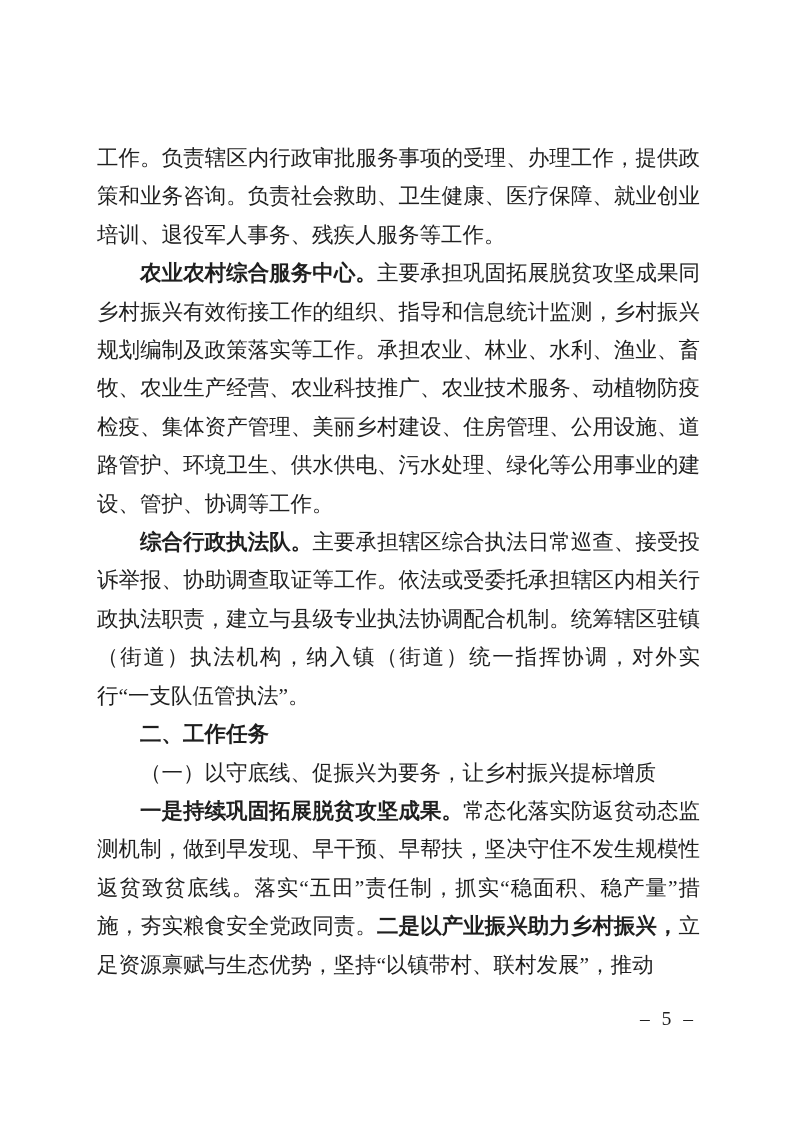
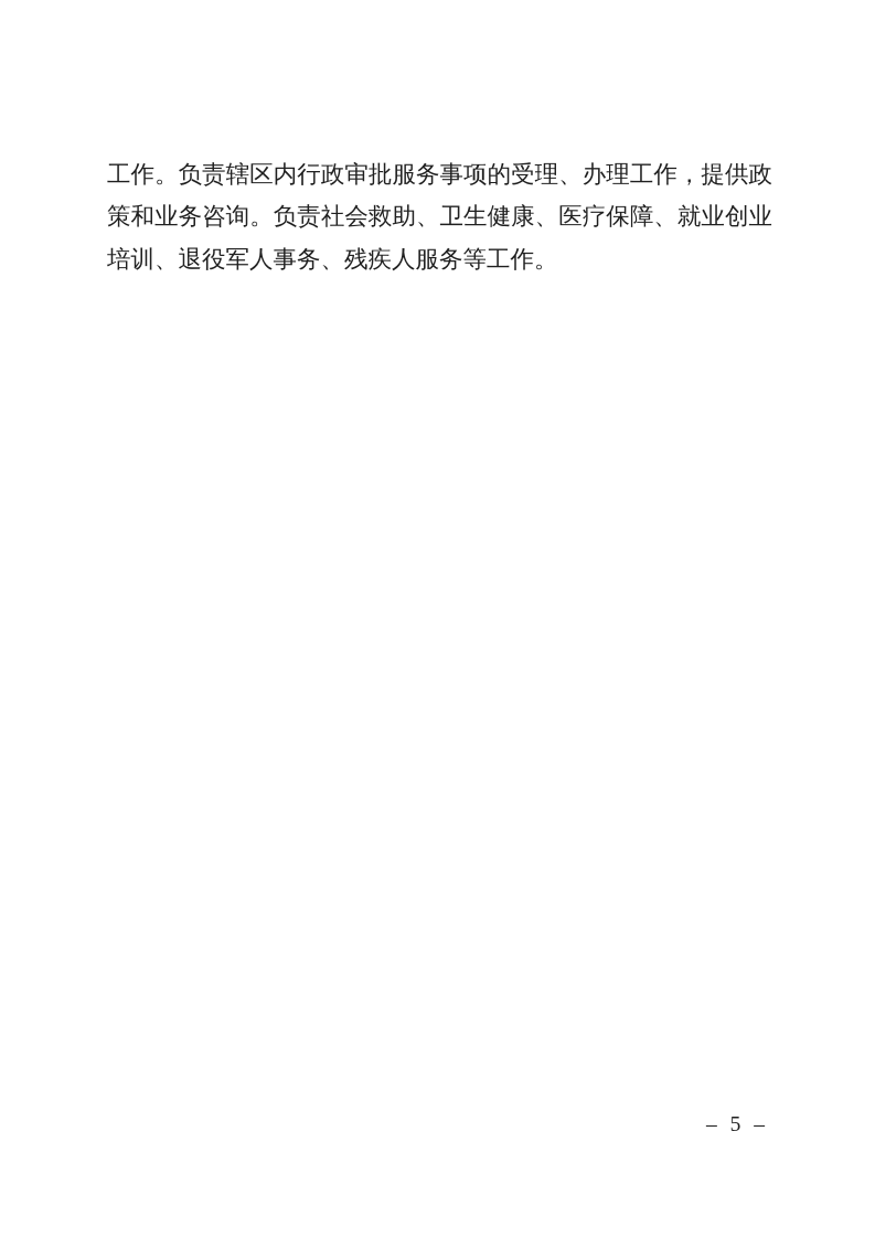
  工作。负责辖区内行政审批服务事项的受理、办理工作，提供政策和业务咨询。负责社会救助、卫生健康、医疗保障、就业创业培训、退役军人事务、残疾人服务等工作。
- 农业农村综合服务中心。主要承担巩固拓展脱贫攻坚成果同乡村振兴有效衔接工作的组织、指导和信息统计监测，乡村振兴规划编制及政策落实等工作。承担农业、林业、水利、渔业、畜牧、农业生产经营、农业科技推广、农业技术服务、动植物防疫检疫、集体资产管理、美丽乡村建设、住房管理、公用设施、道路管护、环境卫生、供水供电、污水处理、绿化等公用事业的建设、管护、协调等工作。
- 综合行政执法队。主要承担辖区综合执法日常巡查、接受投诉举报、协助调查取证等工作。依法或受委托承担辖区内相关行政执法职责，建立与县级专业执法协调配合机制。统筹辖区驻镇（街道）执法机构，纳入镇（街道）统一指挥协调，对外实行“一支队伍管执法”。
- 二、工作任务
- （一）以守底线、促振兴为要务，让乡村振兴提标增质
- 一是持续巩固拓展脱贫攻坚成果。常态化落实防返贫动态监测机制，做到早发现、早干预、早帮扶，坚决守住不发生规模性返贫致贫底线。落实“五田”责任制，抓实“稳面积、稳产量”措施，夯实粮食安全党政同责。二是以产业振兴助力乡村振兴，立足资源禀赋与生态优势，坚持“以镇带村、联村发展”，推动
  – 5 –
